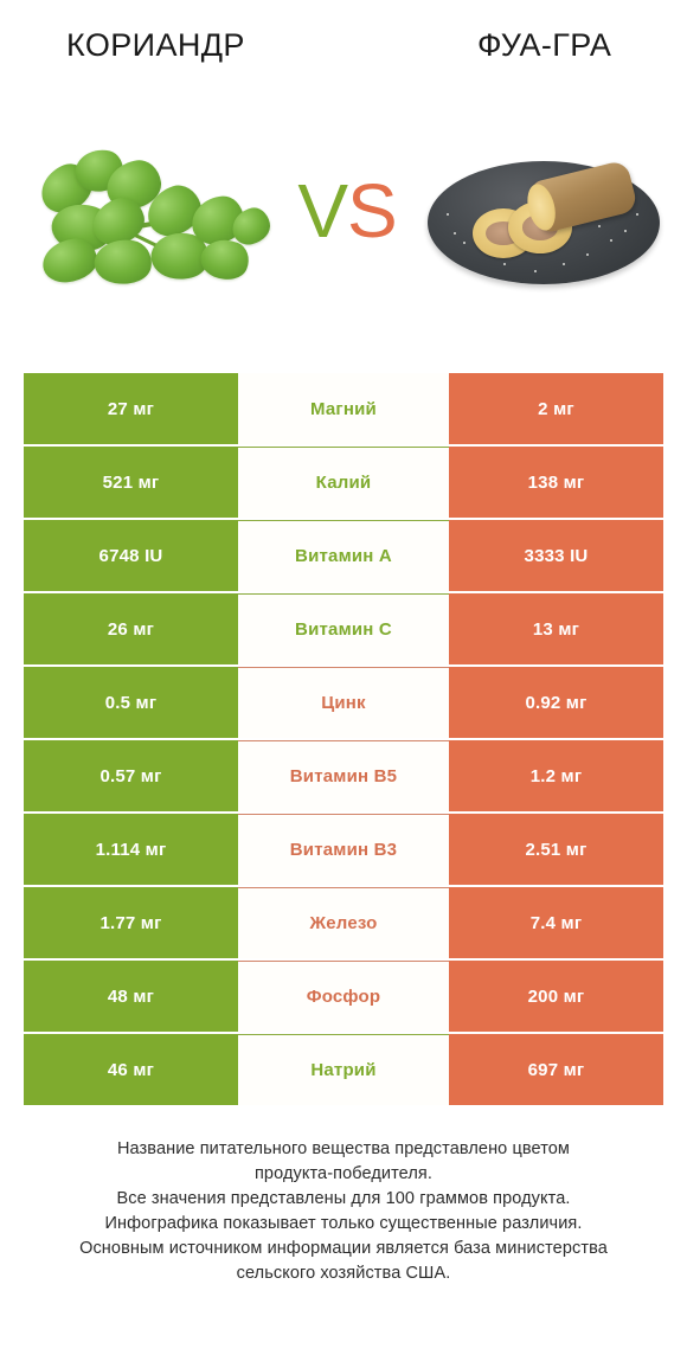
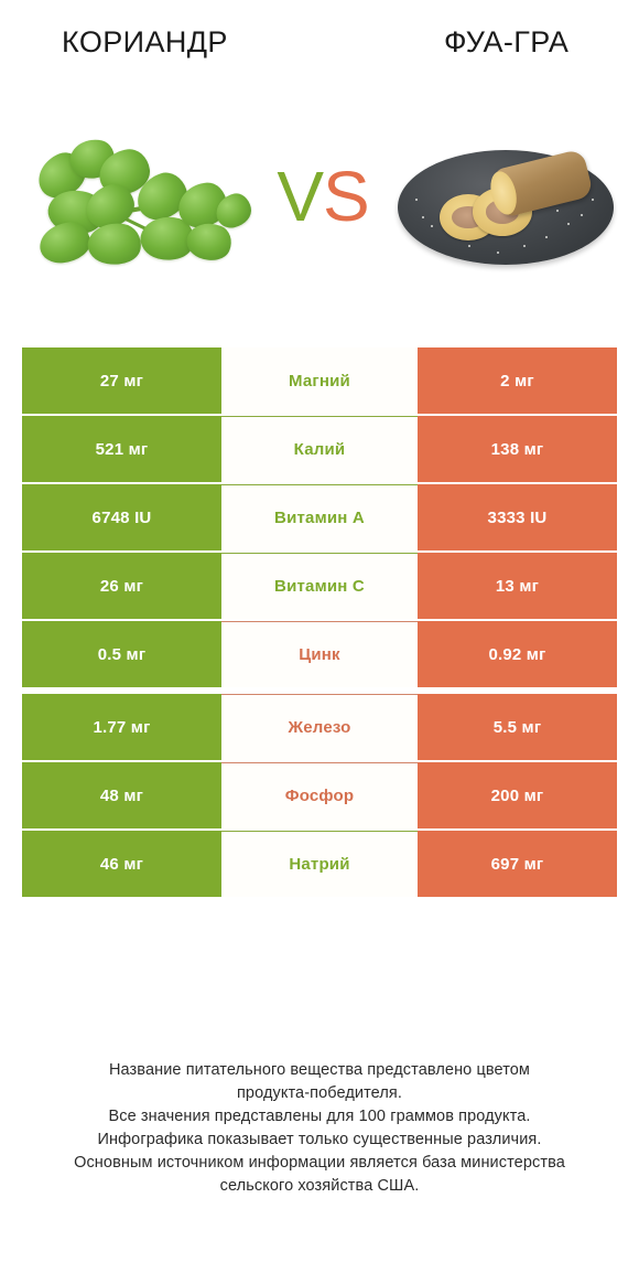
  КОРИАНДР
  ФУА-ГРА
  VS
  27 мг
  Магний
  2 мг
  521 мг
  Калий
  138 мг
  6748 IU
  Витамин А
  3333 IU
  26 мг
  Витамин С
  13 мг
  0.5 мг
  Цинк
  0.92 мг
- 0.57 мг
- Витамин В5
- 1.2 мг
- 1.114 мг
- Витамин В3
- 2.51 мг
  1.77 мг
  Железо
- 7.4 мг
+ 5.5 мг
  48 мг
  Фосфор
  200 мг
  46 мг
  Натрий
  697 мг
  Название питательного вещества представлено цветом
  продукта-победителя.
  Все значения представлены для 100 граммов продукта.
  Инфографика показывает только существенные различия.
  Основным источником информации является база министерства
  сельского хозяйства США.
